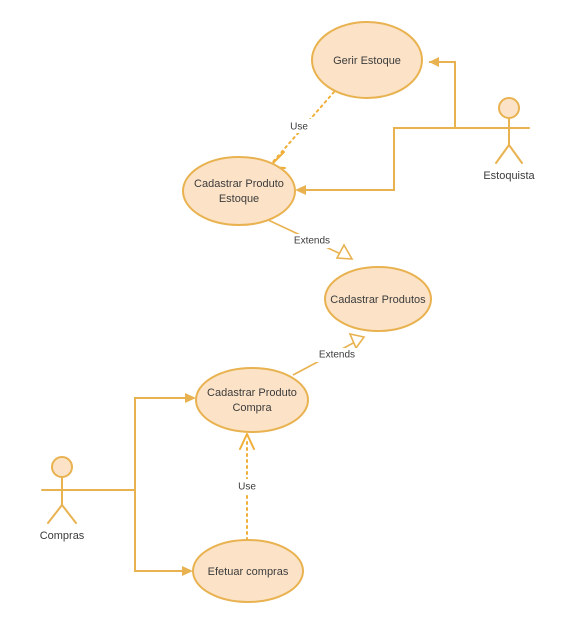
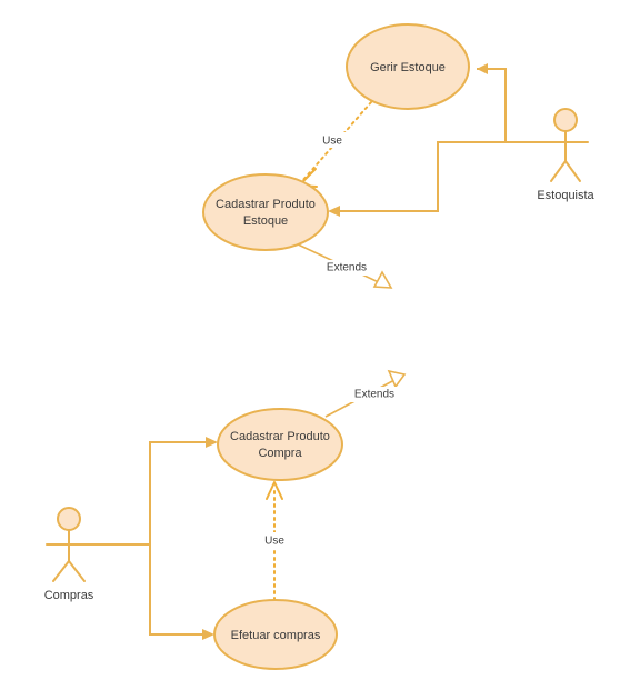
  Use
  Use
  Extends
  Extends
  Gerir Estoque
  Cadastrar Produto
  Estoque
- Cadastrar Produtos
  Cadastrar Produto
  Compra
  Efetuar compras
  Estoquista
  Compras
